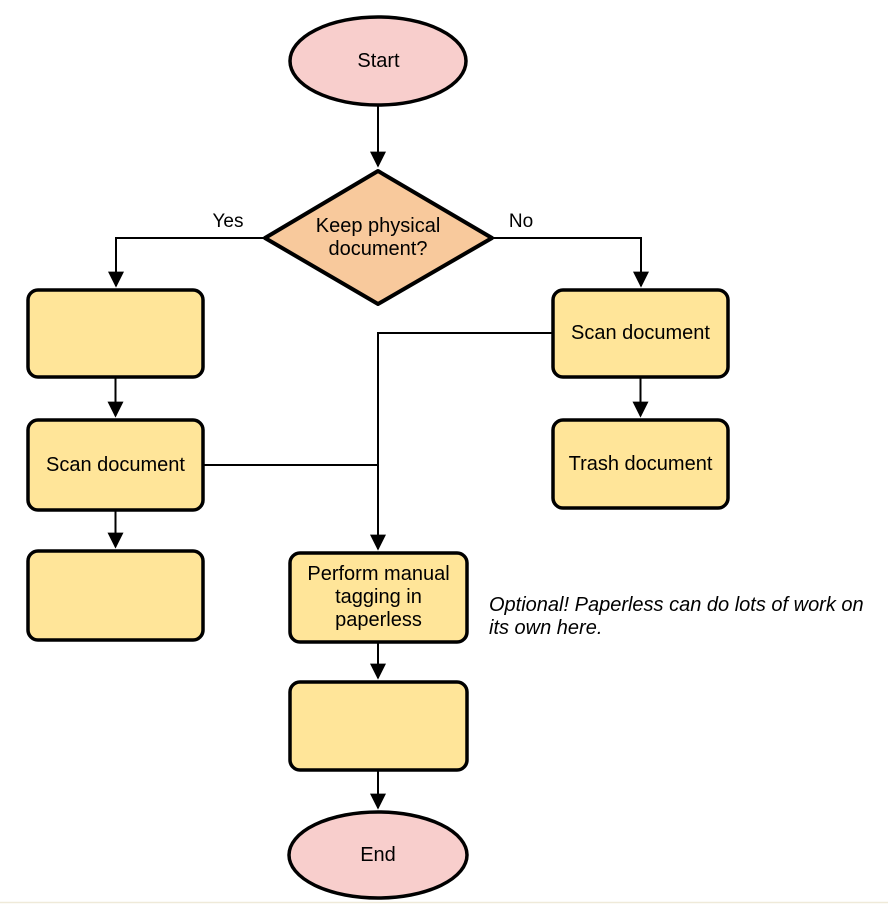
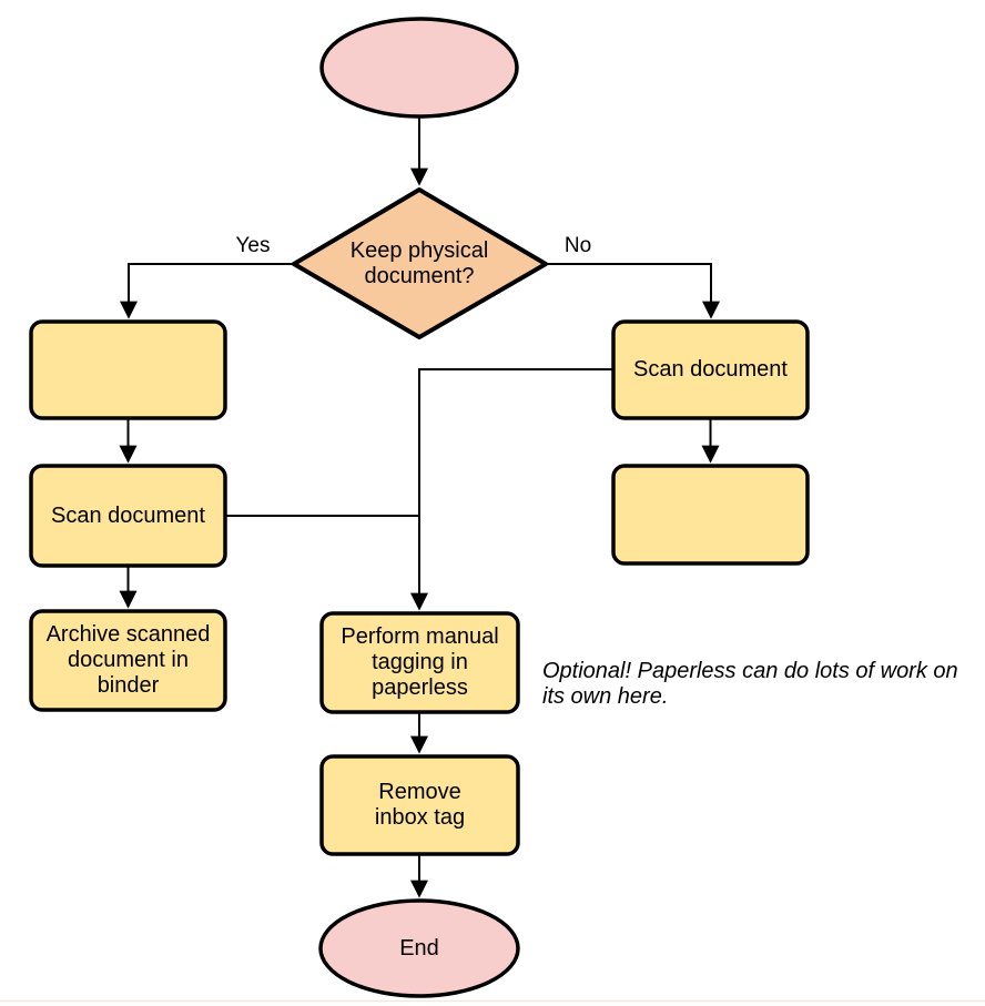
- Start
  Keep physical
  document?
  Yes
  No
  Scan document
+ Archive scanned
+ document in
+ binder
  Scan document
- Trash document
  Perform manual
  tagging in
  paperless
  Optional! Paperless can do lots of work on
  its own here.
+ Remove
+ inbox tag
  End
